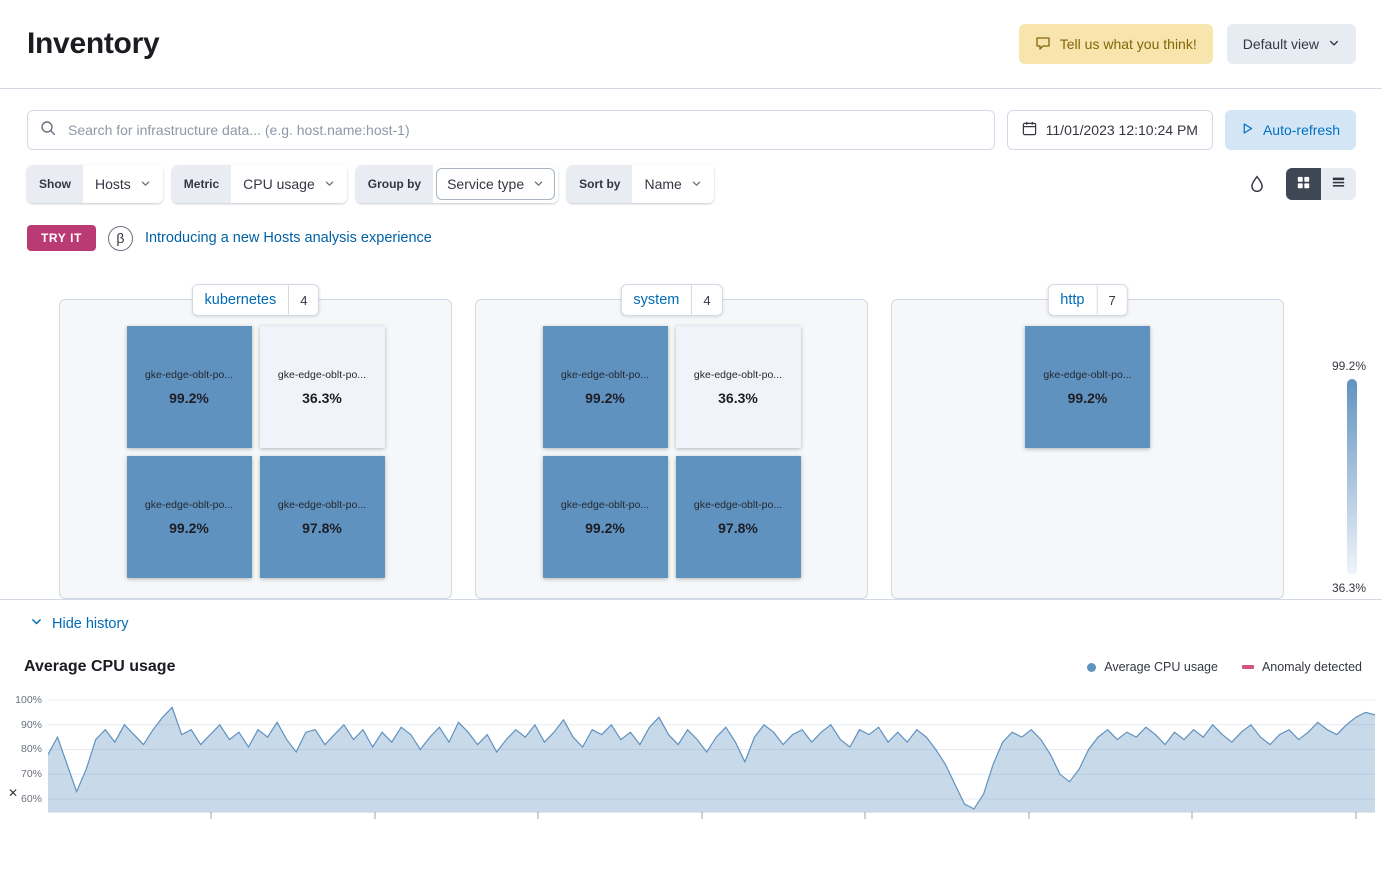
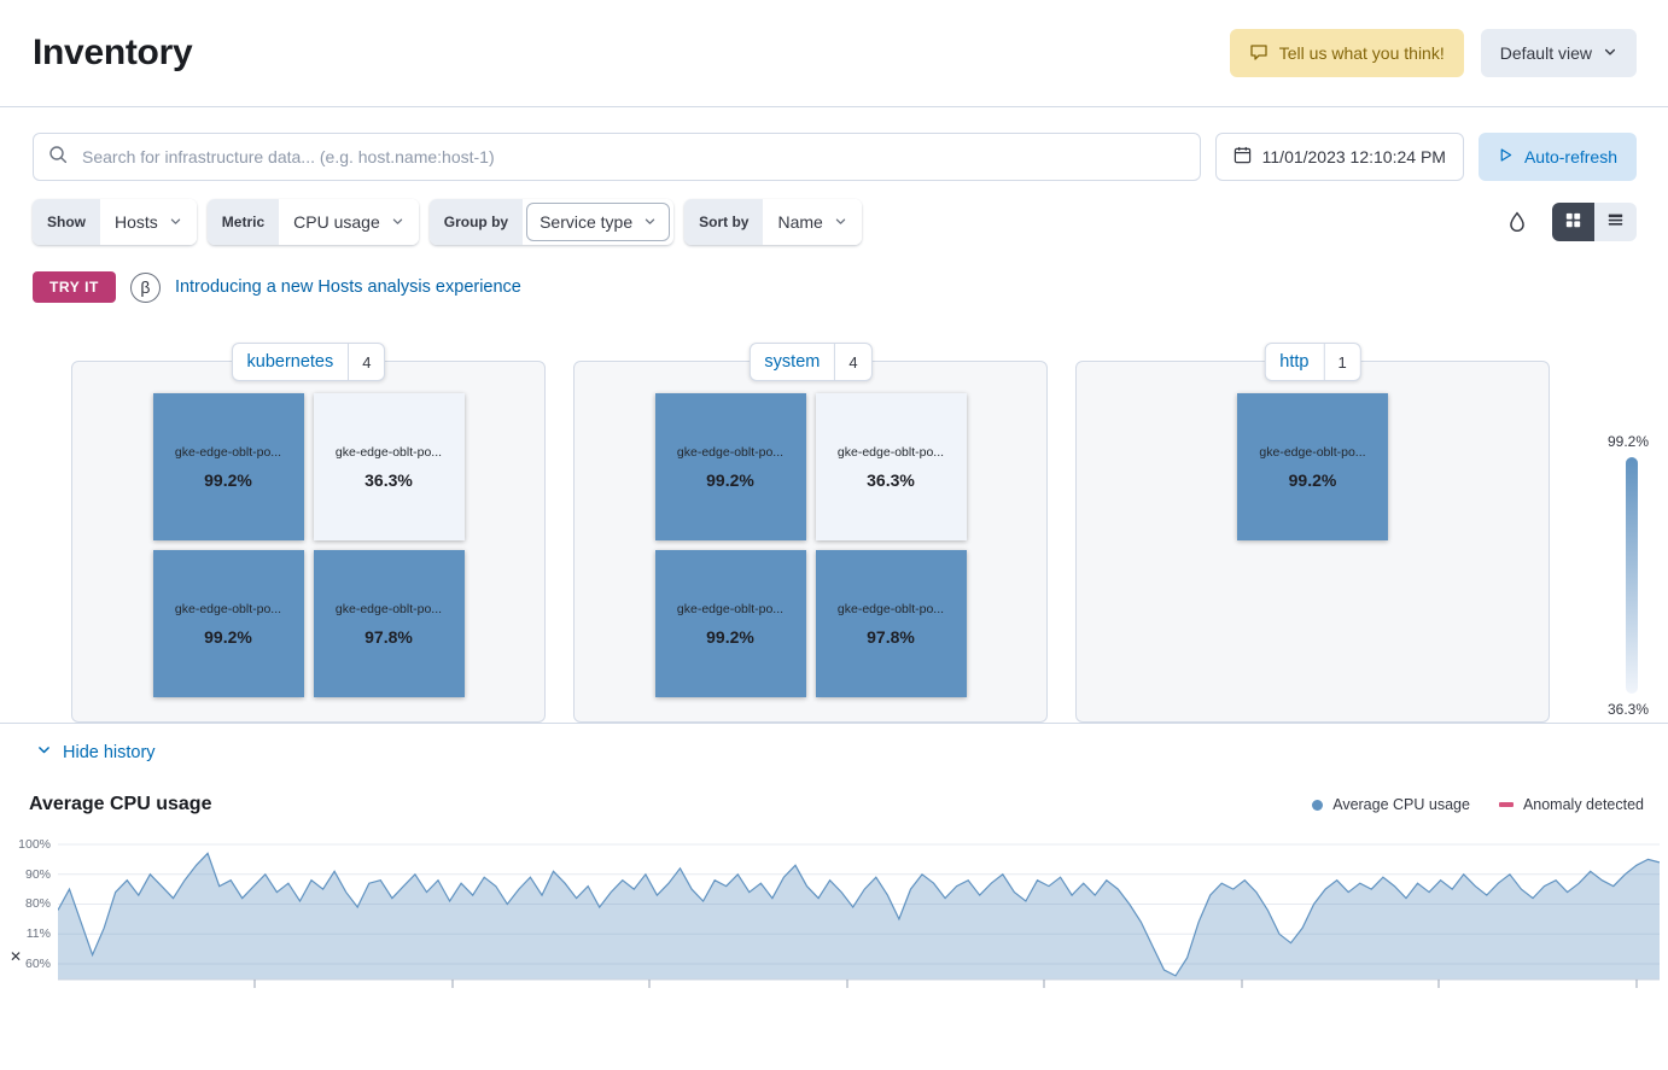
  Inventory
  Tell us what you think!
  Default view
  Search for infrastructure data... (e.g. host.name:host-1)
  11/01/2023 12:10:24 PM
  Auto-refresh
  Show
  Hosts
  Metric
  CPU usage
  Group by
  Service type
  Sort by
  Name
  TRY IT
  β
  Introducing a new Hosts analysis experience
  kubernetes
  4
  gke-edge-oblt-po...
  99.2%
  gke-edge-oblt-po...
  36.3%
  gke-edge-oblt-po...
  99.2%
  gke-edge-oblt-po...
  97.8%
  system
  4
  gke-edge-oblt-po...
  99.2%
  gke-edge-oblt-po...
  36.3%
  gke-edge-oblt-po...
  99.2%
  gke-edge-oblt-po...
  97.8%
  http
- 7
+ 1
  gke-edge-oblt-po...
  99.2%
  99.2%
  36.3%
  Hide history
  Average CPU usage
  Average CPU usage
  Anomaly detected
  100%
  90%
  80%
- 70%
+ 11%
  60%
  ✕
